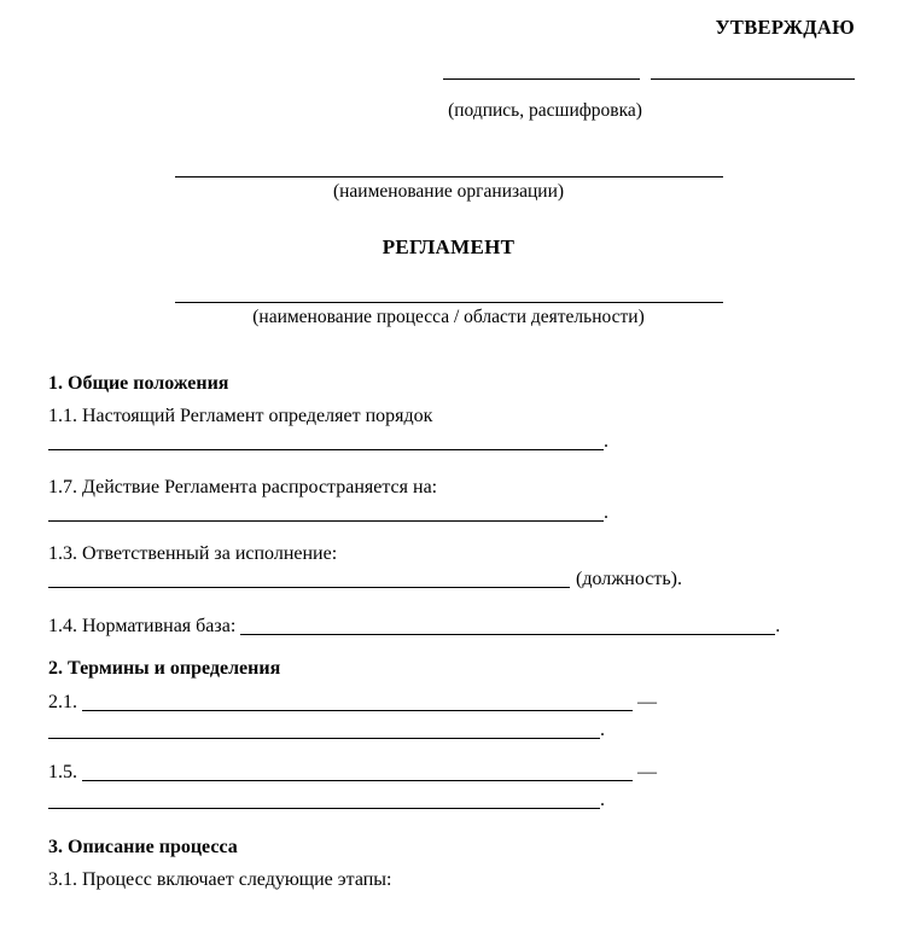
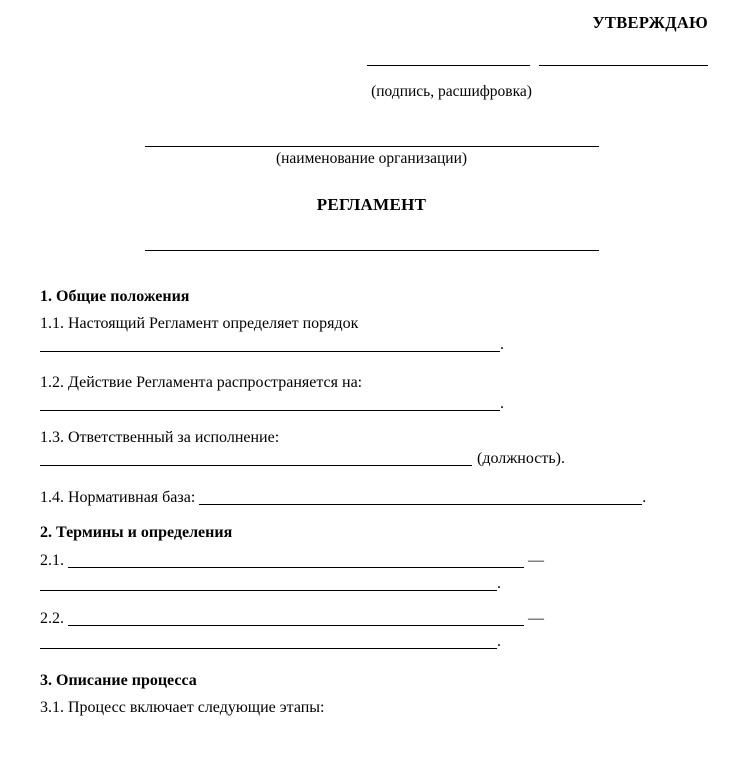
  УТВЕРЖДАЮ
  (подпись, расшифровка)
  (наименование организации)
  РЕГЛАМЕНТ
- (наименование процесса / области деятельности)
  1. Общие положения
  1.1. Настоящий Регламент определяет порядок
  .
- 1.7. Действие Регламента распространяется на:
+ 1.2. Действие Регламента распространяется на:
  .
  1.3. Ответственный за исполнение:
  (должность).
  1.4. Нормативная база: .
  2. Термины и определения
  2.1. —
  .
- 1.5. —
+ 2.2. —
  .
  3. Описание процесса
  3.1. Процесс включает следующие этапы:
